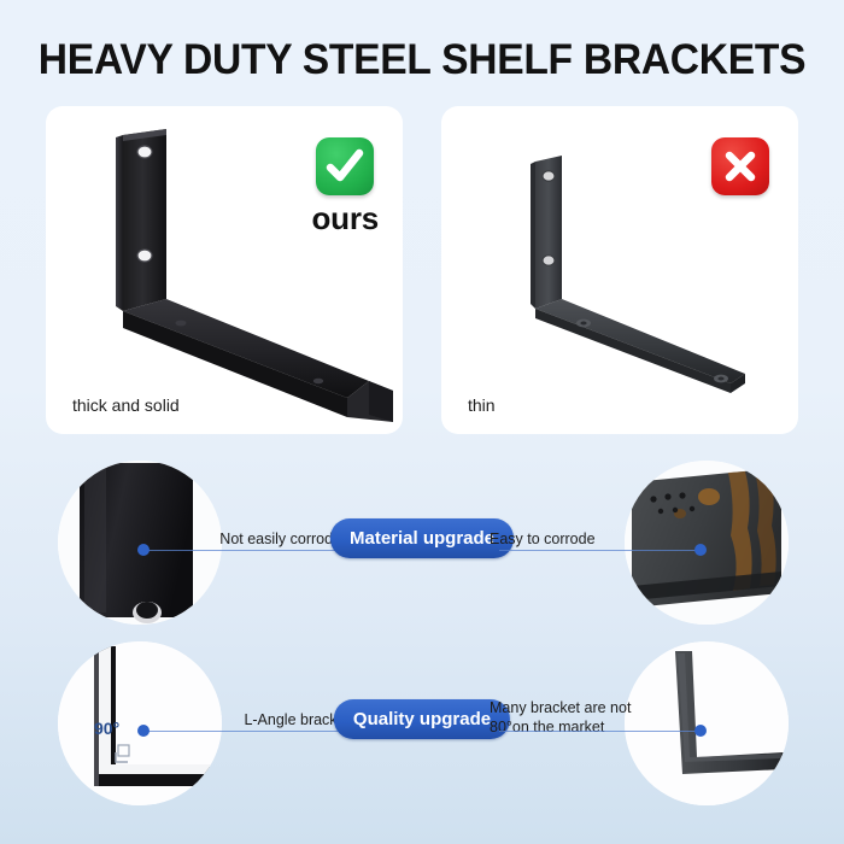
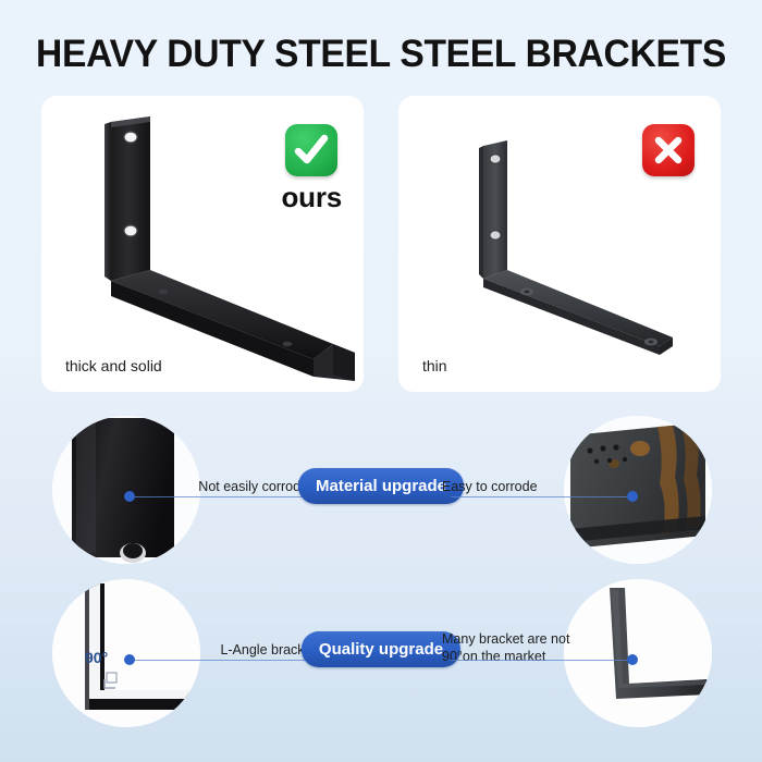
- HEAVY DUTY STEEL SHELF BRACKETS
+ HEAVY DUTY STEEL STEEL BRACKETS
  ours
  thick and solid
  thin
  Not easily corrod
  Material upgrade
  Easy to corrode
  90°
  L-Angle brac
  Quality upgrade
  Many bracket are not
- 80°on the market
+ 90°on the market
